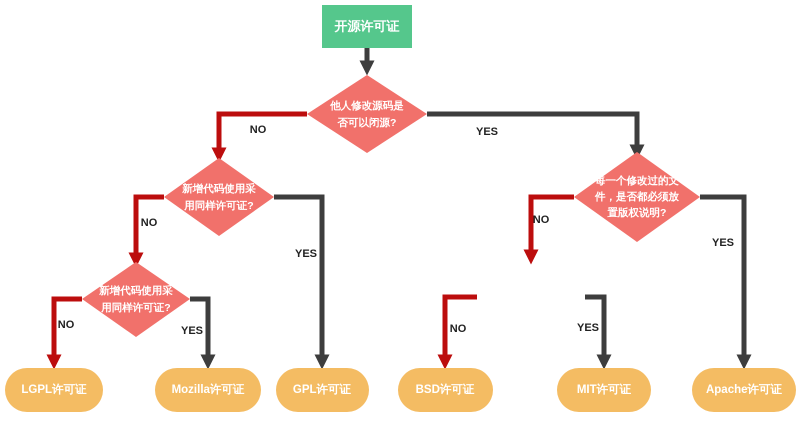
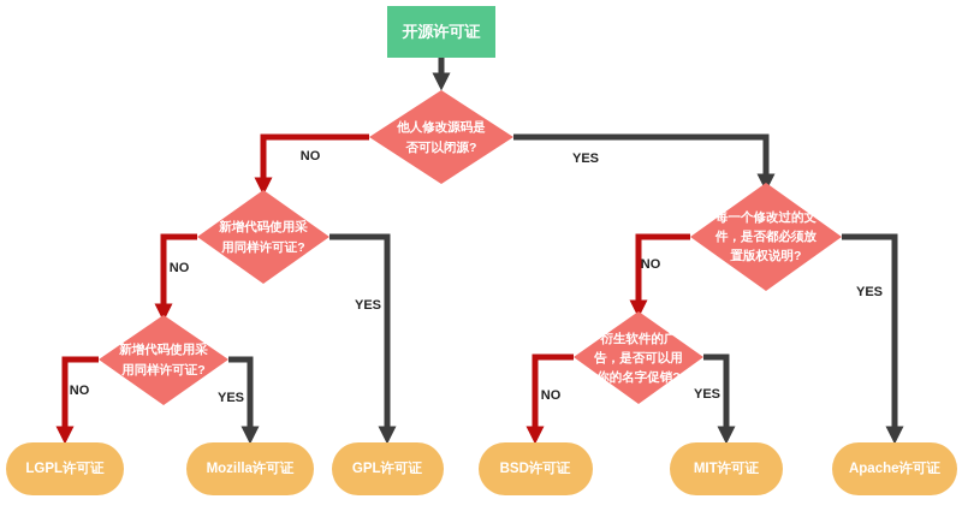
  NO
  YES
  NO
  YES
  NO
  YES
  NO
  YES
  NO
  YES
  开源许可证
  他人修改源码是
  否可以闭源?
  新增代码使用采
  用同样许可证?
  新增代码使用采
  用同样许可证?
  每一个修改过的文
  件，是否都必须放
  置版权说明?
+ 衍生软件的广
+ 告，是否可以用
+ 你的名字促销?
  LGPL许可证
  Mozilla许可证
  GPL许可证
  BSD许可证
  MIT许可证
  Apache许可证
